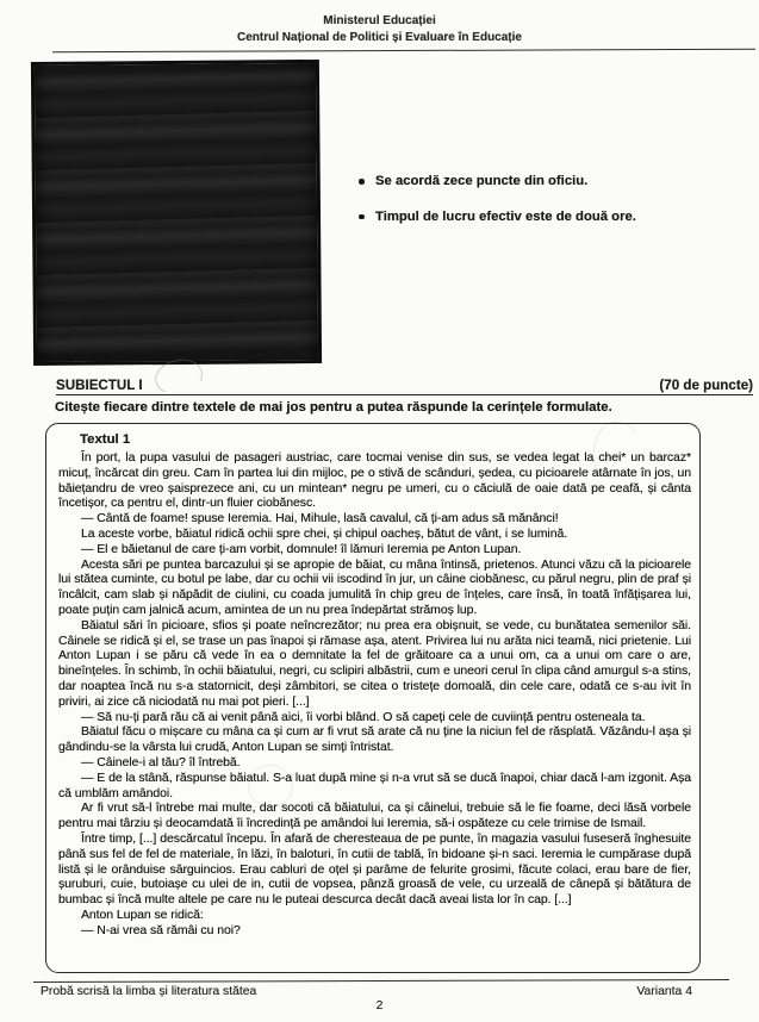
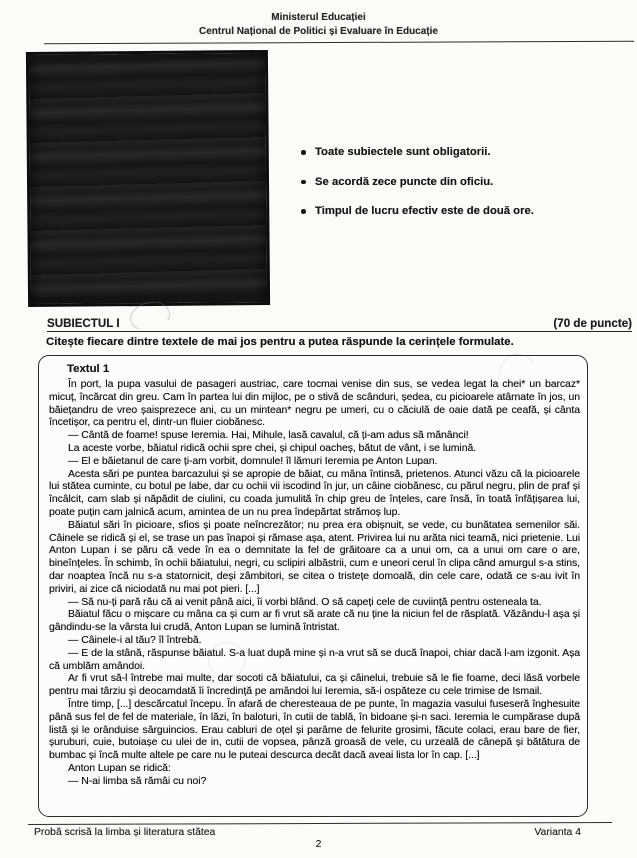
  Ministerul Educației
  Centrul Național de Politici și Evaluare în Educație
+ Toate subiectele sunt obligatorii.
  Se acordă zece puncte din oficiu.
  Timpul de lucru efectiv este de două ore.
  SUBIECTUL I
  (70 de puncte)
  Citește fiecare dintre textele de mai jos pentru a putea răspunde la cerințele formulate.
  Textul 1
  În port, la pupa vasului de pasageri austriac, care tocmai venise din sus, se vedea legat la chei* un barcaz* micuț, încărcat din greu. Cam în partea lui din mijloc, pe o stivă de scânduri, ședea, cu picioarele atârnate în jos, un băiețandru de vreo șaisprezece ani, cu un mintean* negru pe umeri, cu o căciulă de oaie dată pe ceafă, și cânta încetișor, ca pentru el, dintr-un fluier ciobănesc.
  — Cântă de foame! spuse Ieremia. Hai, Mihule, lasă cavalul, că ți-am adus să mănânci!
  La aceste vorbe, băiatul ridică ochii spre chei, și chipul oacheș, bătut de vânt, i se lumină.
  — El e băietanul de care ți-am vorbit, domnule! îl lămuri Ieremia pe Anton Lupan.
  Acesta sări pe puntea barcazului și se apropie de băiat, cu mâna întinsă, prietenos. Atunci văzu că la picioarele lui stătea cuminte, cu botul pe labe, dar cu ochii vii iscodind în jur, un câine ciobănesc, cu părul negru, plin de praf și încâlcit, cam slab și năpădit de ciulini, cu coada jumulită în chip greu de înțeles, care însă, în toată înfățișarea lui, poate puțin cam jalnică acum, amintea de un nu prea îndepărtat strămoș lup.
  Băiatul sări în picioare, sfios și poate neîncrezător; nu prea era obișnuit, se vede, cu bunătatea semenilor săi. Câinele se ridică și el, se trase un pas înapoi și rămase așa, atent. Privirea lui nu arăta nici teamă, nici prietenie. Lui Anton Lupan i se păru că vede în ea o demnitate la fel de grăitoare ca a unui om, ca a unui om care o are, bineînțeles. În schimb, în ochii băiatului, negri, cu sclipiri albăstrii, cum e uneori cerul în clipa când amurgul s-a stins, dar noaptea încă nu s-a statornicit, deși zâmbitori, se citea o tristețe domoală, din cele care, odată ce s-au ivit în priviri, ai zice că niciodată nu mai pot pieri. [...]
  — Să nu-ți pară rău că ai venit până aici, îi vorbi blând. O să capeți cele de cuviință pentru osteneala ta.
- Băiatul făcu o mișcare cu mâna ca și cum ar fi vrut să arate că nu ține la niciun fel de răsplată. Văzându-l așa și gândindu-se la vârsta lui crudă, Anton Lupan se simți întristat.
+ Băiatul făcu o mișcare cu mâna ca și cum ar fi vrut să arate că nu ține la niciun fel de răsplată. Văzându-l așa și gândindu-se la vârsta lui crudă, Anton Lupan se lumină întristat.
  — Câinele-i al tău? îl întrebă.
  — E de la stână, răspunse băiatul. S-a luat după mine și n-a vrut să se ducă înapoi, chiar dacă l-am izgonit. Așa că umblăm amândoi.
  Ar fi vrut să-l întrebe mai multe, dar socoti că băiatului, ca și câinelui, trebuie să le fie foame, deci lăsă vorbele pentru mai târziu și deocamdată îi încredință pe amândoi lui Ieremia, să-i ospăteze cu cele trimise de Ismail.
  Între timp, [...] descărcatul începu. În afară de cheresteaua de pe punte, în magazia vasului fuseseră înghesuite până sus fel de fel de materiale, în lăzi, în baloturi, în cutii de tablă, în bidoane și-n saci. Ieremia le cumpărase după listă și le orânduise sârguincios. Erau cabluri de oțel și parâme de felurite grosimi, făcute colaci, erau bare de fier, șuruburi, cuie, butoiașe cu ulei de in, cutii de vopsea, pânză groasă de vele, cu urzeală de cânepă și bătătura de bumbac și încă multe altele pe care nu le puteai descurca decât dacă aveai lista lor în cap. [...]
  Anton Lupan se ridică:
- — N-ai vrea să rămâi cu noi?
+ — N-ai limba să rămâi cu noi?
  Probă scrisă la limba și literatura stătea
  Varianta 4
  2
